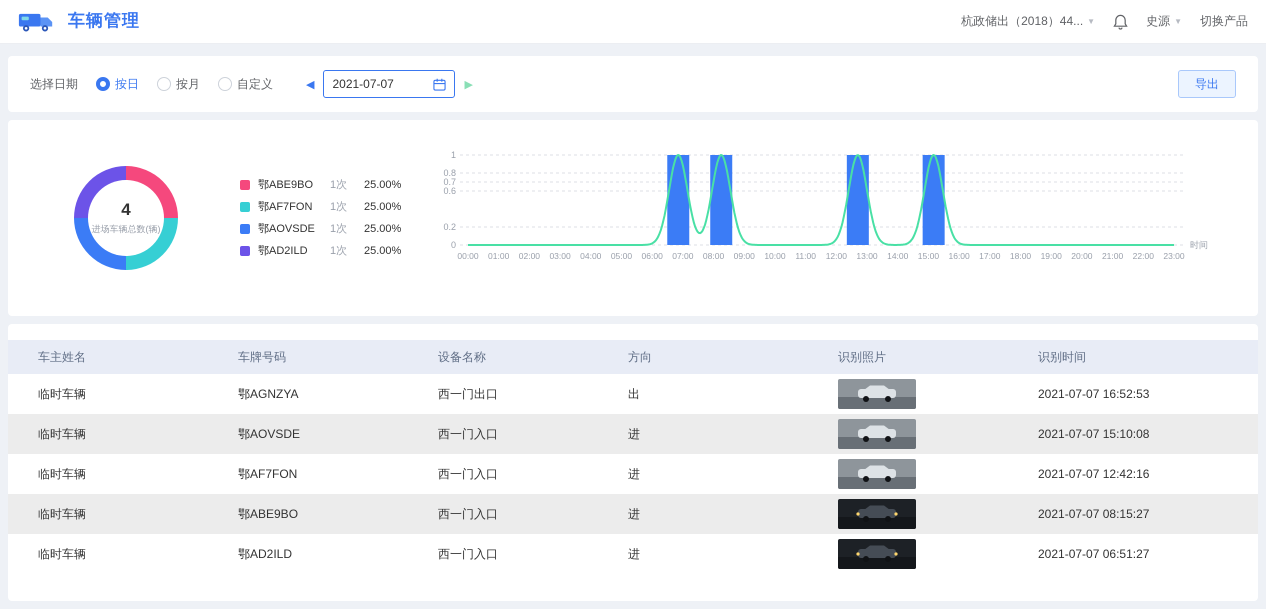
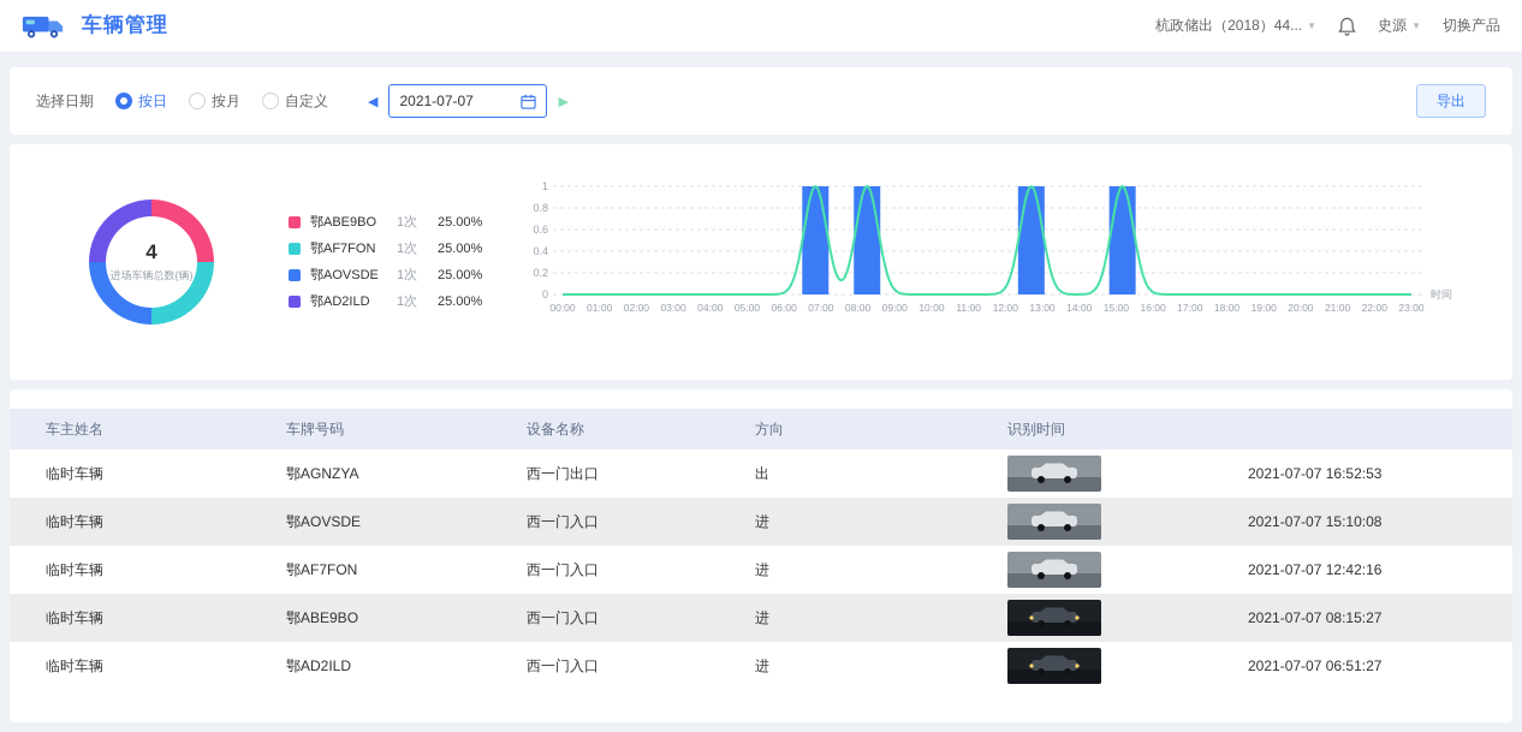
  车辆管理
  杭政储出（2018）44...
  ▼
  史源
  ▼
  切换产品
  选择日期
  按日
  按月
  自定义
  ◀
  2021-07-07
  ▶
  导出
  4
  进场车辆总数(辆)
  鄂ABE9BO
  1次
  25.00%
  鄂AF7FON
  1次
  25.00%
  鄂AOVSDE
  1次
  25.00%
  鄂AD2ILD
  1次
  25.00%
  0
  0.2
- 0.7
+ 0.4
  0.6
  0.8
  1
  00:00
  01:00
  02:00
  03:00
  04:00
  05:00
  06:00
  07:00
  08:00
  09:00
  10:00
  11:00
  12:00
  13:00
  14:00
  15:00
  16:00
  17:00
  18:00
  19:00
  20:00
  21:00
  22:00
  23:00
  时间
  车主姓名
  车牌号码
  设备名称
  方向
- 识别照片
  识别时间
  临时车辆
  鄂AGNZYA
  西一门出口
  出
  2021-07-07 16:52:53
  临时车辆
  鄂AOVSDE
  西一门入口
  进
  2021-07-07 15:10:08
  临时车辆
  鄂AF7FON
  西一门入口
  进
  2021-07-07 12:42:16
  临时车辆
  鄂ABE9BO
  西一门入口
  进
  2021-07-07 08:15:27
  临时车辆
  鄂AD2ILD
  西一门入口
  进
  2021-07-07 06:51:27
